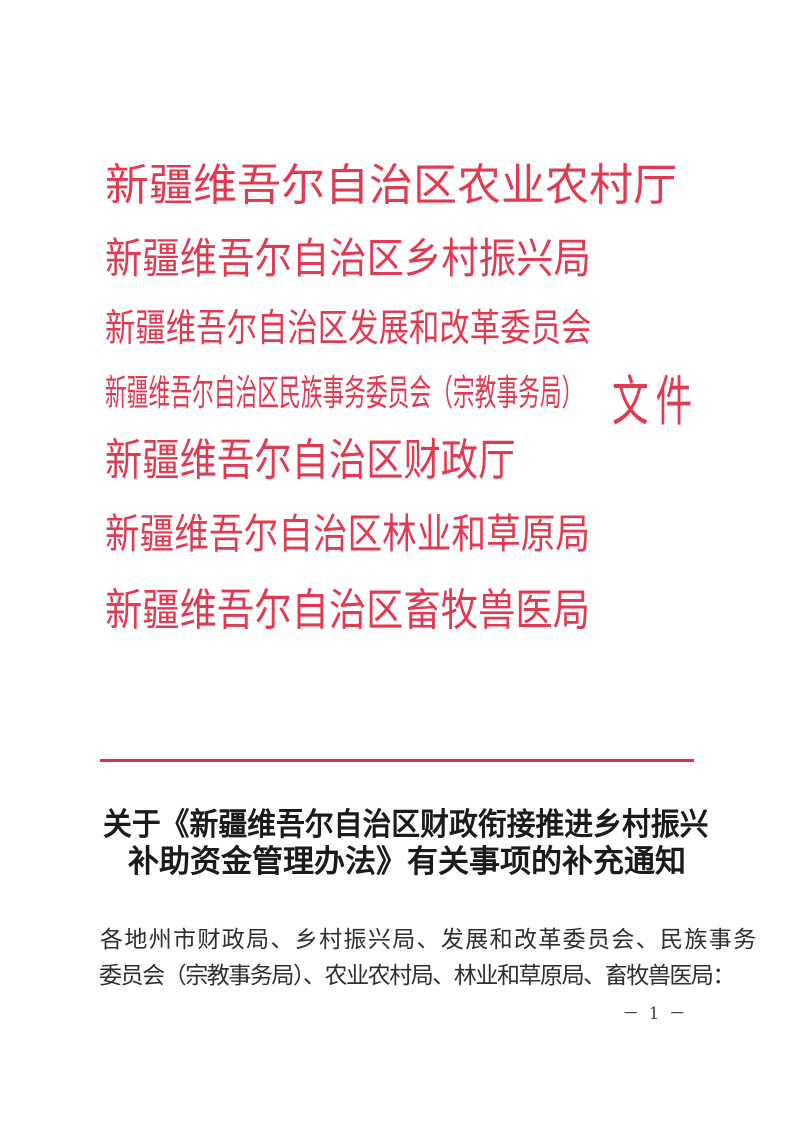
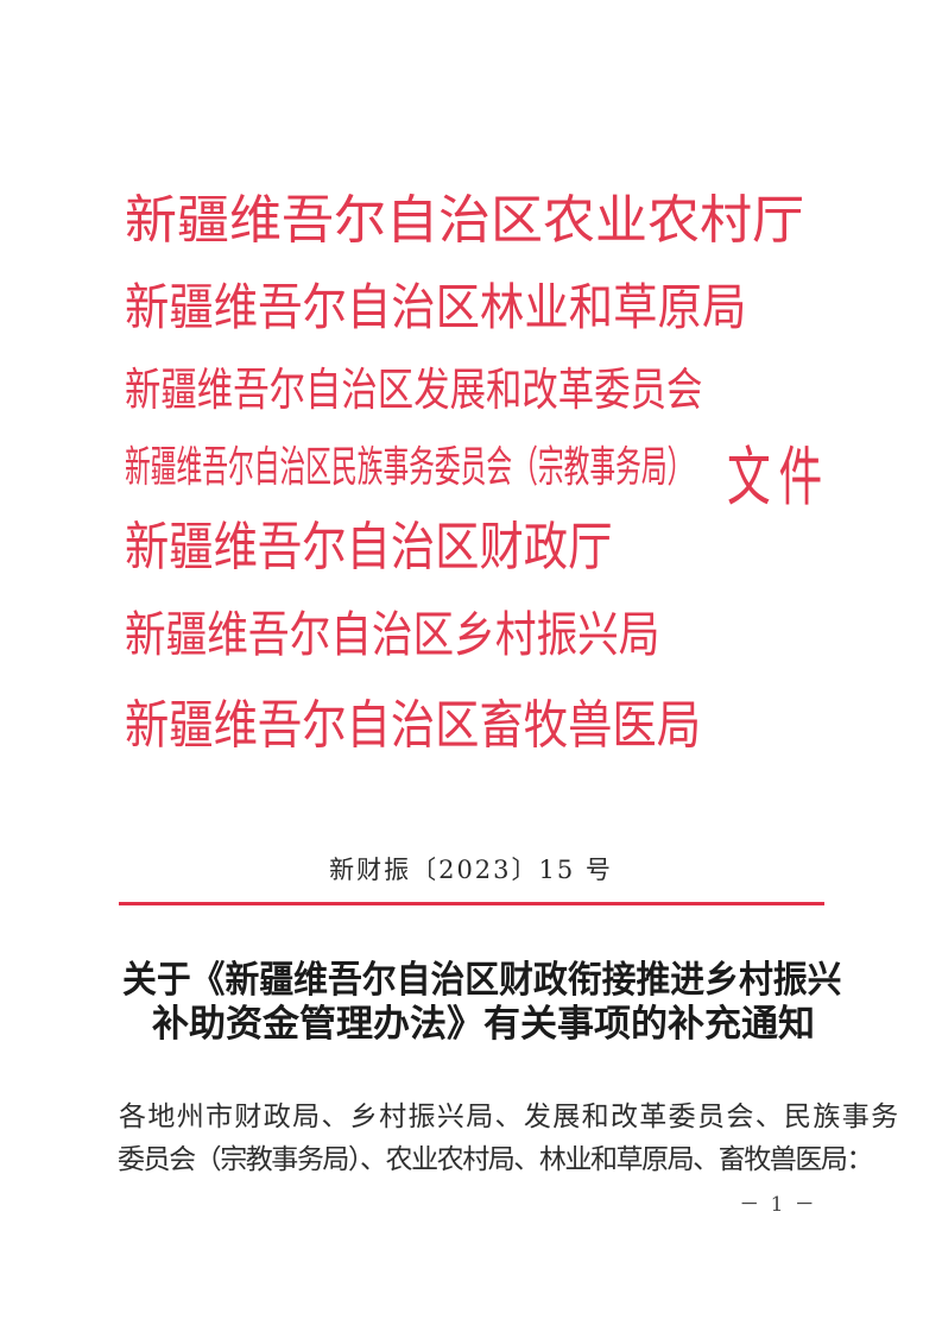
  新疆维吾尔自治区农业农村厅
- 新疆维吾尔自治区乡村振兴局
+ 新疆维吾尔自治区林业和草原局
  新疆维吾尔自治区发展和改革委员会
  新疆维吾尔自治区民族事务委员会（宗教事务局）
  新疆维吾尔自治区财政厅
- 新疆维吾尔自治区林业和草原局
+ 新疆维吾尔自治区乡村振兴局
  新疆维吾尔自治区畜牧兽医局
  文件
+ 新财振〔2023〕15 号
  关于《新疆维吾尔自治区财政衔接推进乡村振兴
  补助资金管理办法》有关事项的补充通知
  各地州市财政局、乡村振兴局、发展和改革委员会、民族事务
  委员会（宗教事务局）、农业农村局、林业和草原局、畜牧兽医局：
  － 1 －
